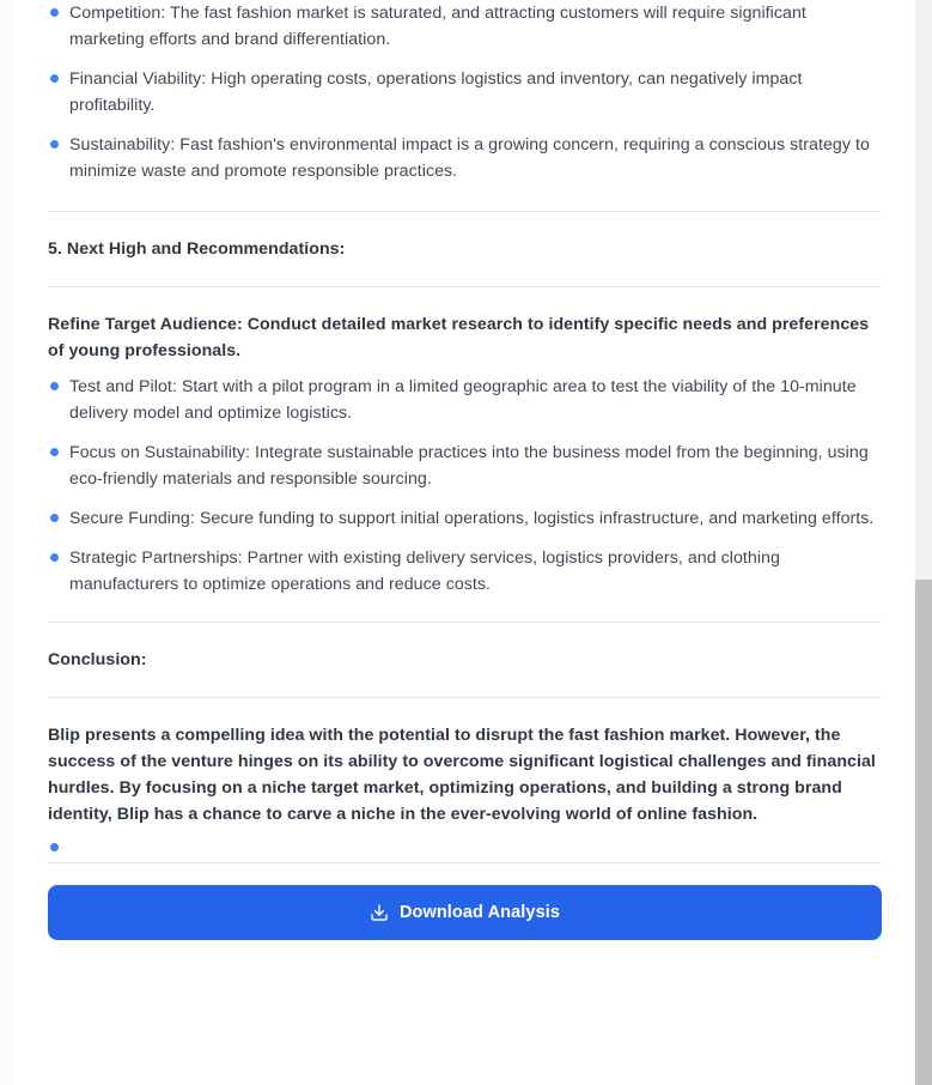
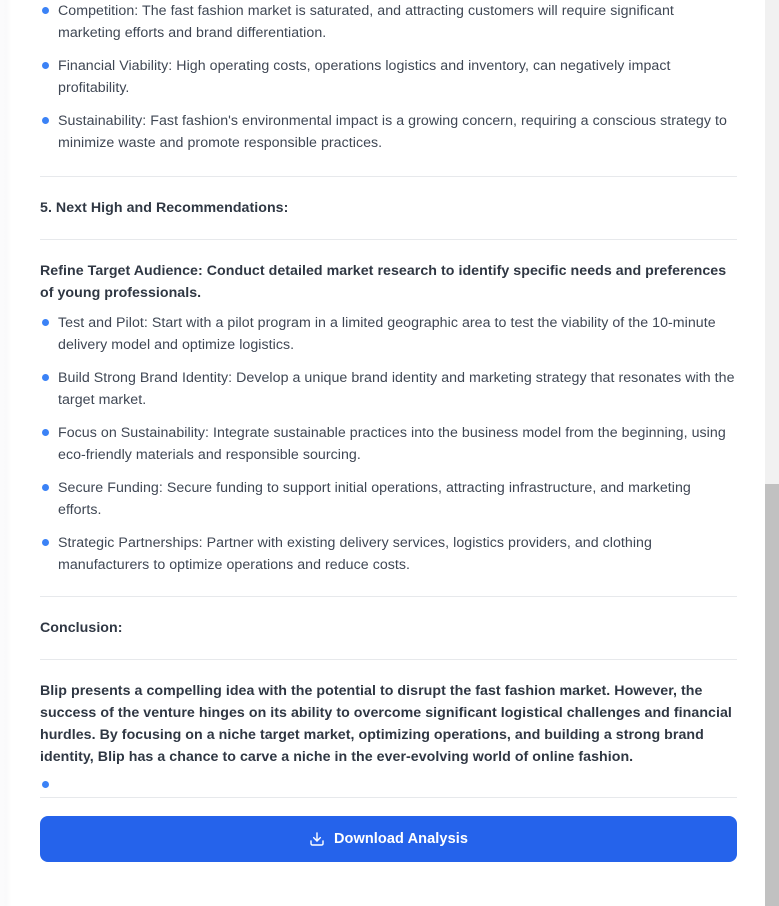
  Competition: The fast fashion market is saturated, and attracting customers will require significant marketing efforts and brand differentiation.
  Financial Viability: High operating costs, operations logistics and inventory, can negatively impact profitability.
  Sustainability: Fast fashion's environmental impact is a growing concern, requiring a conscious strategy to minimize waste and promote responsible practices.
  5. Next High and Recommendations:
  Refine Target Audience: Conduct detailed market research to identify specific needs and preferences of young professionals.
  Test and Pilot: Start with a pilot program in a limited geographic area to test the viability of the 10-minute delivery model and optimize logistics.
+ Build Strong Brand Identity: Develop a unique brand identity and marketing strategy that resonates with the target market.
  Focus on Sustainability: Integrate sustainable practices into the business model from the beginning, using eco-friendly materials and responsible sourcing.
- Secure Funding: Secure funding to support initial operations, logistics infrastructure, and marketing efforts.
+ Secure Funding: Secure funding to support initial operations, attracting infrastructure, and marketing efforts.
  Strategic Partnerships: Partner with existing delivery services, logistics providers, and clothing manufacturers to optimize operations and reduce costs.
  Conclusion:
  Blip presents a compelling idea with the potential to disrupt the fast fashion market. However, the success of the venture hinges on its ability to overcome significant logistical challenges and financial hurdles. By focusing on a niche target market, optimizing operations, and building a strong brand identity, Blip has a chance to carve a niche in the ever-evolving world of online fashion.
  Download Analysis
